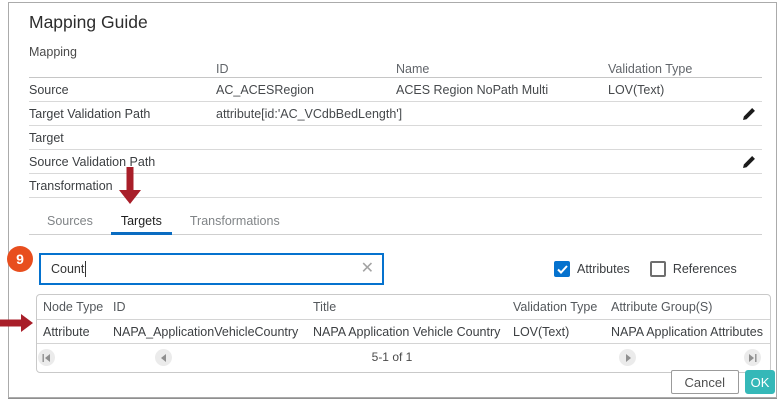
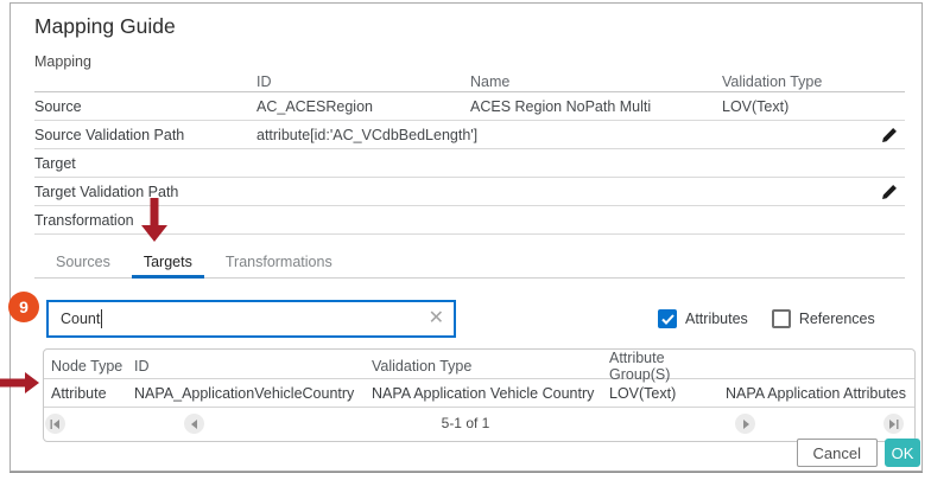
  Mapping Guide
  Mapping
  ID
  Name
  Validation Type
  Source
  AC_ACESRegion
  ACES Region NoPath Multi
  LOV(Text)
- Target Validation Path
+ Source Validation Path
  attribute[id:'AC_VCdbBedLength']
  Target
- Source Validation Path
+ Target Validation Path
  Transformation
  Sources
  Targets
  Transformations
  Count
  ✕
  Attributes
  References
  Node Type
  ID
- Title
  Validation Type
  Attribute Group(S)
  Attribute
  NAPA_ApplicationVehicleCountry
  NAPA Application Vehicle Country
  LOV(Text)
  NAPA Application Attributes
  5-1 of 1
  Cancel
  OK
  9
